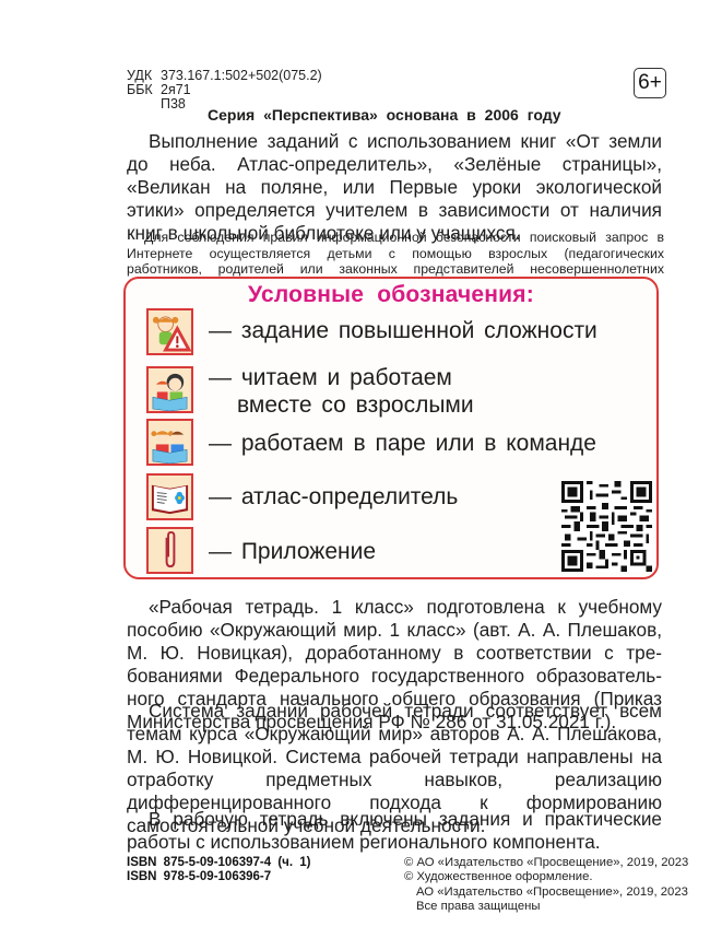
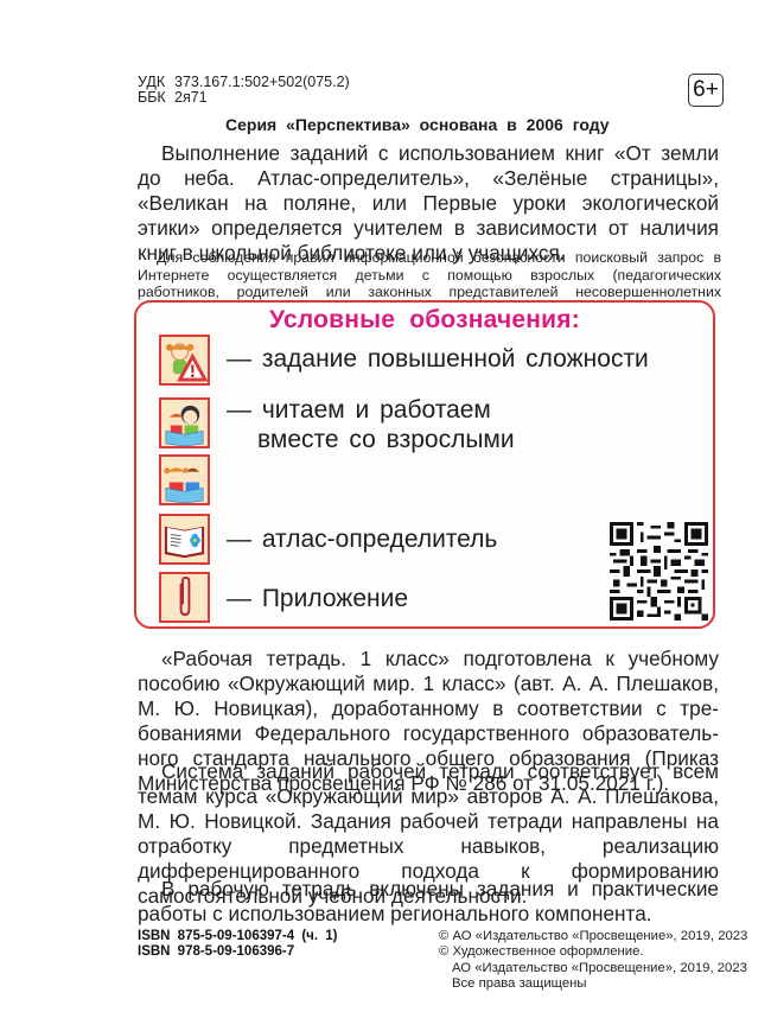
  УДК
  373.167.1:502+502(075.2)
  ББК
  2я71
- П38
  6+
  Серия «Перспектива» основана в 2006 году
  Выполнение заданий с использованием книг «От земли до неба. Атлас-определитель», «Зелёные страницы», «Великан на поляне, или Первые уроки экологической этики» определяет­ся учителем в зависимости от наличия книг в школьной биб­лиотеке или у учащихся.
  Для соблюдения правил информационной безопасности поисковый запрос в Интернете осуществляется детьми с помощью взрослых (педагогических работников, родителей или законных представителей несовершеннолетних
  Условные обозначения:
  — задание повышенной сложности
  — читаем и работаем
  вместе со взрослыми
- — работаем в паре или в команде
  — атлас-определитель
  — Приложение
  «Рабочая тетрадь. 1 класс» подготовлена к учебному пособию «Окружающий мир. 1 класс» (авт. А. А. Плешаков, М. Ю. Новицкая), доработанному в соответствии с тре­бованиями Федерального государственного образователь­ного стандарта начального общего образования (Приказ Министерства просвещения РФ № 286 от 31.05.2021 г.).
- Система заданий рабочей тетради соответствует всем темам курса «Окружающий мир» авторов А. А. Плешакова, М. Ю. Новицкой. Система рабочей тетради направлены на отработку предметных навыков, реализацию дифференциро­ванного подхода к формированию самостоятельной учебной деятельности.
+ Система заданий рабочей тетради соответствует всем темам курса «Окружающий мир» авторов А. А. Плешакова, М. Ю. Новицкой. Задания рабочей тетради направлены на отработку предметных навыков, реализацию дифференциро­ванного подхода к формированию самостоятельной учебной деятельности.
  В рабочую тетрадь включены задания и практические работы с использованием регионального компонента.
  ISBN 875-5-09-106397-4 (ч. 1)
  ISBN 978-5-09-106396-7
  © АО «Издательство «Просвещение», 2019, 2023
  © Художественное оформление.
  АО «Издательство «Просвещение», 2019, 2023
  Все права защищены
